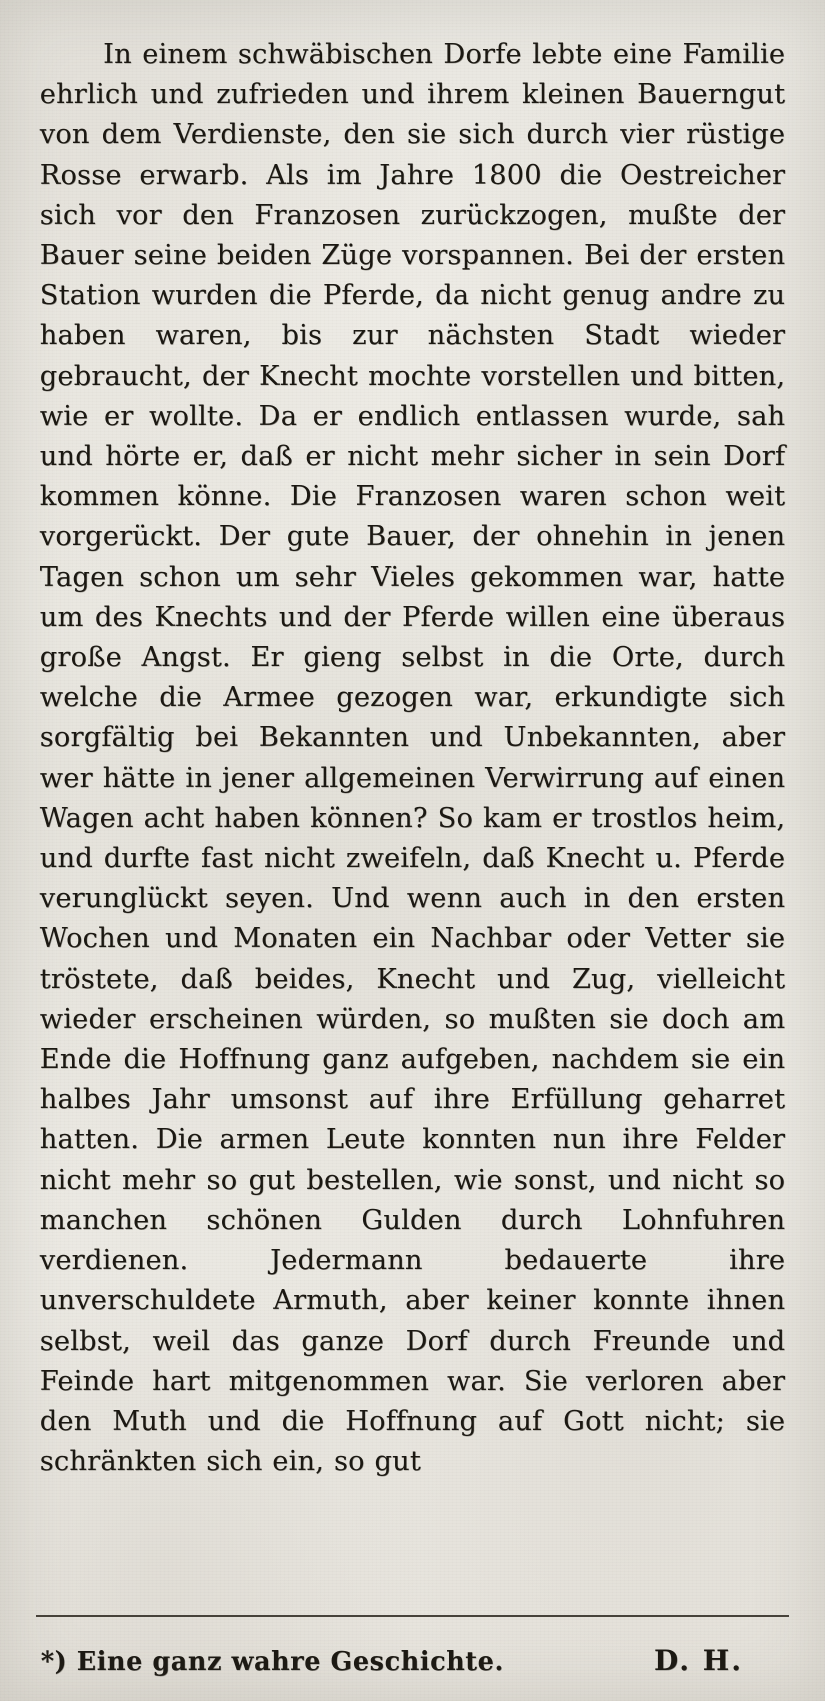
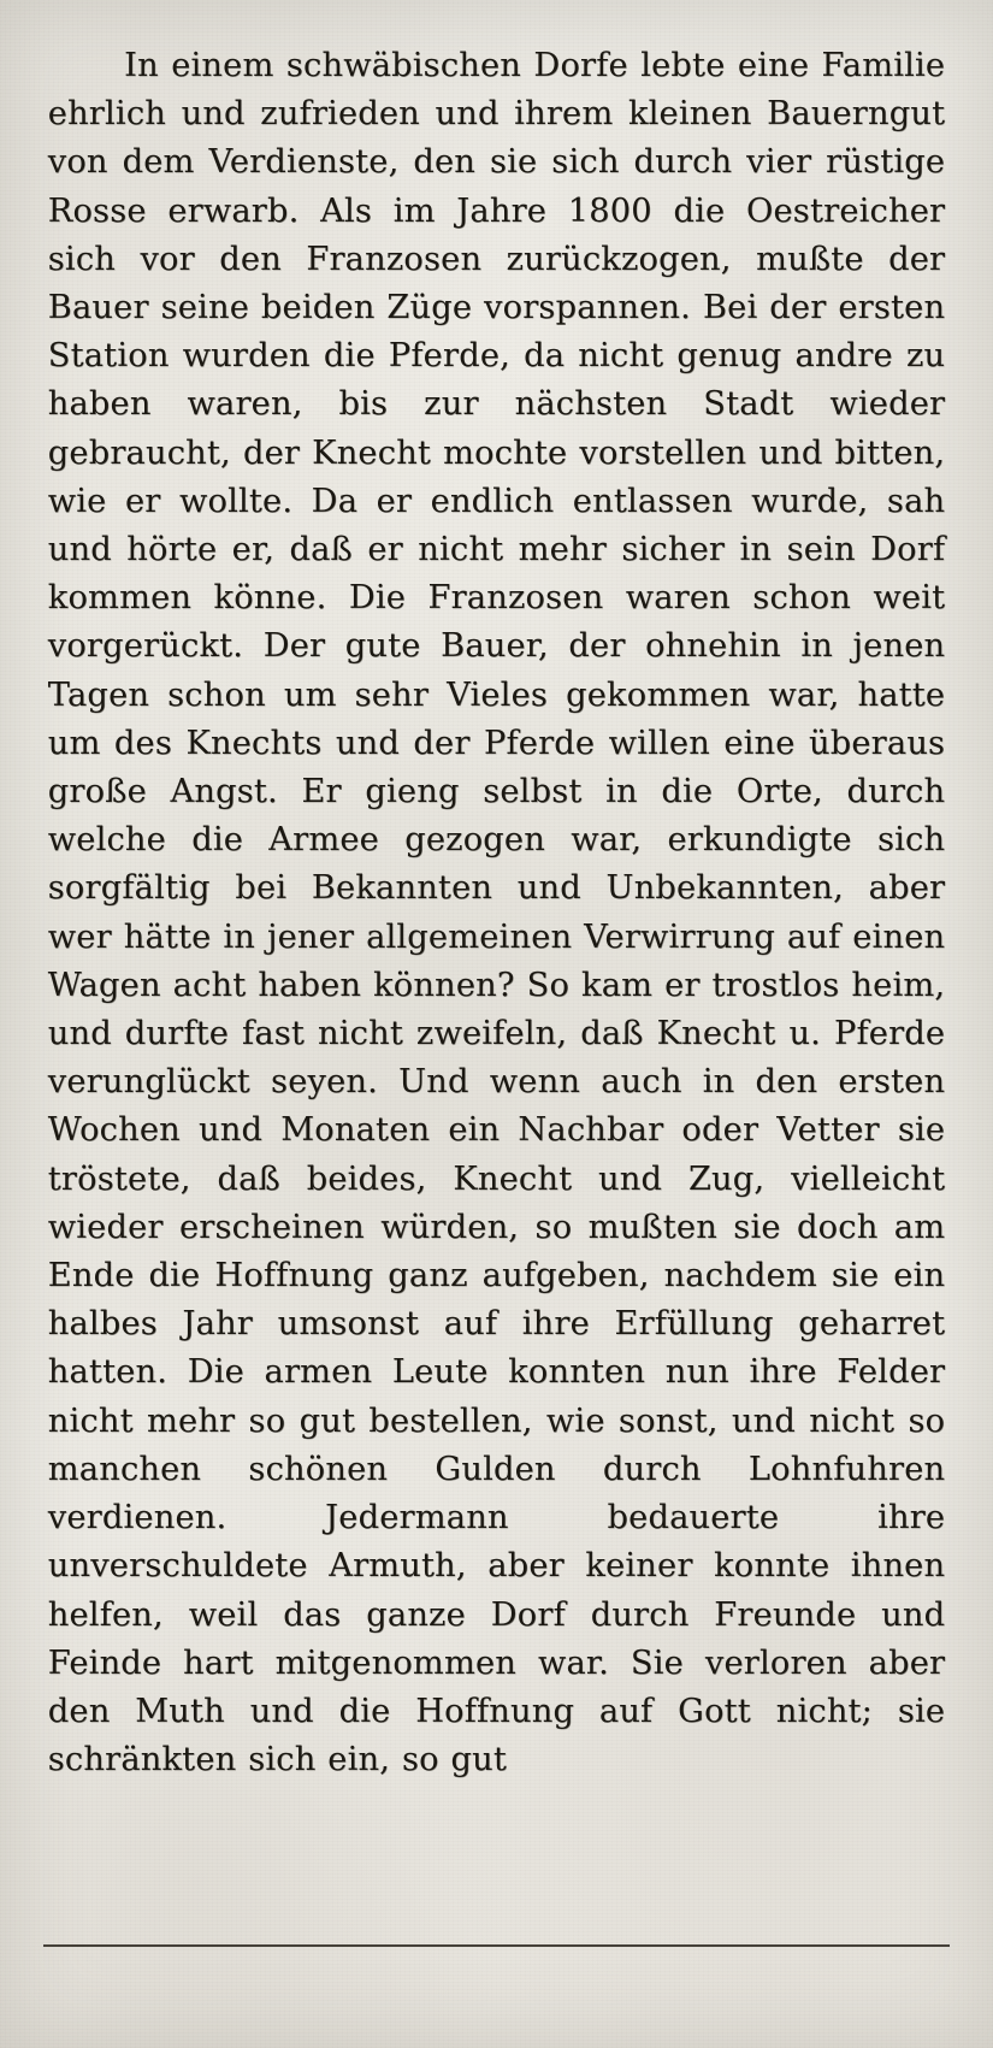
- In einem schwäbischen Dorfe lebte eine Familie ehrlich und zufrieden und ihrem kleinen Bauerngut von dem Verdienste, den sie sich durch vier rüstige Rosse erwarb. Als im Jahre 1800 die Oestreicher sich vor den Franzosen zurückzogen, mußte der Bauer seine beiden Züge vorspannen. Bei der ersten Station wurden die Pferde, da nicht genug andre zu haben waren, bis zur nächsten Stadt wieder gebraucht, der Knecht mochte vorstellen und bitten, wie er wollte. Da er endlich entlassen wurde, sah und hörte er, daß er nicht mehr sicher in sein Dorf kommen könne. Die Franzosen waren schon weit vorgerückt. Der gute Bauer, der ohnehin in jenen Tagen schon um sehr Vieles gekommen war, hatte um des Knechts und der Pferde willen eine überaus große Angst. Er gieng selbst in die Orte, durch welche die Armee gezogen war, erkundigte sich sorgfältig bei Bekannten und Unbekannten, aber wer hätte in jener allgemeinen Verwirrung auf einen Wagen acht haben können? So kam er trostlos heim, und durfte fast nicht zweifeln, daß Knecht u. Pferde verunglückt seyen. Und wenn auch in den ersten Wochen und Monaten ein Nachbar oder Vetter sie tröstete, daß beides, Knecht und Zug, vielleicht wieder erscheinen würden, so mußten sie doch am Ende die Hoffnung ganz aufgeben, nachdem sie ein halbes Jahr umsonst auf ihre Erfüllung geharret hatten. Die armen Leute konnten nun ihre Felder nicht mehr so gut bestellen, wie sonst, und nicht so manchen schönen Gulden durch Lohnfuhren verdienen. Jedermann bedauerte ihre unverschuldete Armuth, aber keiner konnte ihnen selbst, weil das ganze Dorf durch Freunde und Feinde hart mitgenommen war. Sie verloren aber den Muth und die Hoffnung auf Gott nicht; sie schränkten sich ein, so gut
+ In einem schwäbischen Dorfe lebte eine Familie ehrlich und zufrieden und ihrem kleinen Bauerngut von dem Verdienste, den sie sich durch vier rüstige Rosse erwarb. Als im Jahre 1800 die Oestreicher sich vor den Franzosen zurückzogen, mußte der Bauer seine beiden Züge vorspannen. Bei der ersten Station wurden die Pferde, da nicht genug andre zu haben waren, bis zur nächsten Stadt wieder gebraucht, der Knecht mochte vorstellen und bitten, wie er wollte. Da er endlich entlassen wurde, sah und hörte er, daß er nicht mehr sicher in sein Dorf kommen könne. Die Franzosen waren schon weit vorgerückt. Der gute Bauer, der ohnehin in jenen Tagen schon um sehr Vieles gekommen war, hatte um des Knechts und der Pferde willen eine überaus große Angst. Er gieng selbst in die Orte, durch welche die Armee gezogen war, erkundigte sich sorgfältig bei Bekannten und Unbekannten, aber wer hätte in jener allgemeinen Verwirrung auf einen Wagen acht haben können? So kam er trostlos heim, und durfte fast nicht zweifeln, daß Knecht u. Pferde verunglückt seyen. Und wenn auch in den ersten Wochen und Monaten ein Nachbar oder Vetter sie tröstete, daß beides, Knecht und Zug, vielleicht wieder erscheinen würden, so mußten sie doch am Ende die Hoffnung ganz aufgeben, nachdem sie ein halbes Jahr umsonst auf ihre Erfüllung geharret hatten. Die armen Leute konnten nun ihre Felder nicht mehr so gut bestellen, wie sonst, und nicht so manchen schönen Gulden durch Lohnfuhren verdienen. Jedermann bedauerte ihre unverschuldete Armuth, aber keiner konnte ihnen helfen, weil das ganze Dorf durch Freunde und Feinde hart mitgenommen war. Sie verloren aber den Muth und die Hoffnung auf Gott nicht; sie schränkten sich ein, so gut
- *) Eine ganz wahre Geschichte.
- D. H.
